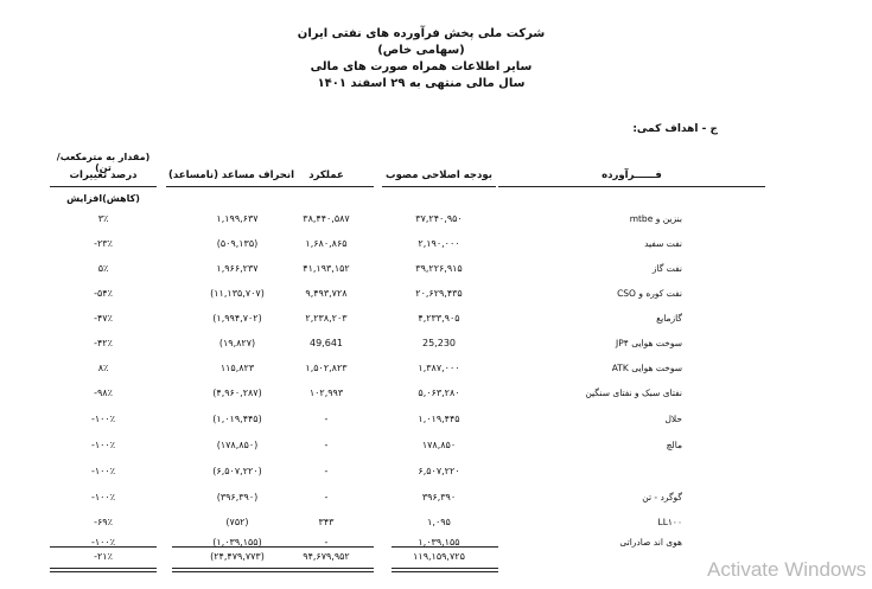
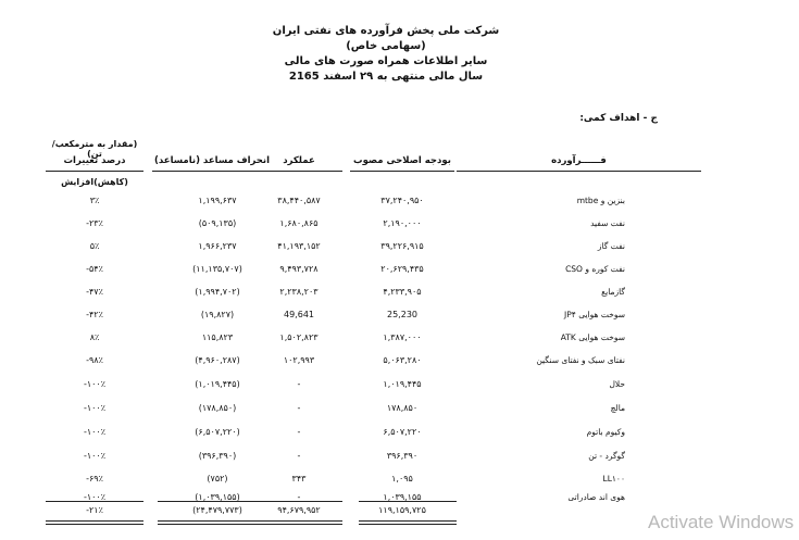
  شرکت ملی پخش فرآورده های نفتی ایران (سهامی خاص)
  سایر اطلاعات همراه صورت های مالی
- سال مالی منتهی به ۲۹ اسفند ۱۴۰۱
+ سال مالی منتهی به ۲۹ اسفند 2165
  ج - اهداف کمی:
  (مقدار به مترمکعب/ تن)
  درصد تغییرات
  انحراف مساعد (نامساعد)
  عملکرد
  بودجه اصلاحی مصوب
  فــــــرآورده
  (کاهش)افزایش
  ۳٪
  ۱,۱۹۹,۶۳۷
  ۳۸,۴۴۰,۵۸۷
  ۳۷,۲۴۰,۹۵۰
  بنزین و mtbe
  -۲۳٪
  (۵۰۹,۱۳۵)
  ۱,۶۸۰,۸۶۵
  ۲,۱۹۰,۰۰۰
  نفت سفید
  ۵٪
  ۱,۹۶۶,۲۳۷
  ۴۱,۱۹۳,۱۵۲
  ۳۹,۲۲۶,۹۱۵
  نفت گاز
  -۵۴٪
  (۱۱,۱۳۵,۷۰۷)
  ۹,۴۹۳,۷۲۸
  ۲۰,۶۲۹,۴۳۵
  نفت کوره و CSO
  -۴۷٪
  (۱,۹۹۴,۷۰۲)
  ۲,۲۳۸,۲۰۳
  ۴,۲۳۳,۹۰۵
  گازمایع
  -۴۲٪
  (۱۹,۸۲۷)
  49,641
  25,230
  سوخت هوایی JP۴
  ۸٪
  ۱۱۵,۸۲۳
  ۱,۵۰۲,۸۲۳
  ۱,۳۸۷,۰۰۰
  سوخت هوایی ATK
  -۹۸٪
  (۴,۹۶۰,۲۸۷)
  ۱۰۲,۹۹۳
  ۵,۰۶۳,۲۸۰
  نفتای سبک و نفتای سنگین
  -۱۰۰٪
  (۱,۰۱۹,۴۴۵)
  -
  ۱,۰۱۹,۴۴۵
  حلال
  -۱۰۰٪
  (۱۷۸,۸۵۰)
  -
  ۱۷۸,۸۵۰
  مالچ
  -۱۰۰٪
  (۶,۵۰۷,۲۲۰)
  -
  ۶,۵۰۷,۲۲۰
+ وکیوم باتوم
  -۱۰۰٪
  (۳۹۶,۳۹۰)
  -
  ۳۹۶,۳۹۰
  گوگرد - تن
  -۶۹٪
  (۷۵۲)
  ۳۴۳
  ۱,۰۹۵
  LL۱۰۰
  -۱۰۰٪
  (۱,۰۳۹,۱۵۵)
  -
  ۱,۰۳۹,۱۵۵
  هوی اند صادراتی
  -۲۱٪
  (۲۴,۴۷۹,۷۷۳)
  ۹۴,۶۷۹,۹۵۲
  ۱۱۹,۱۵۹,۷۲۵
  Activate Windows
